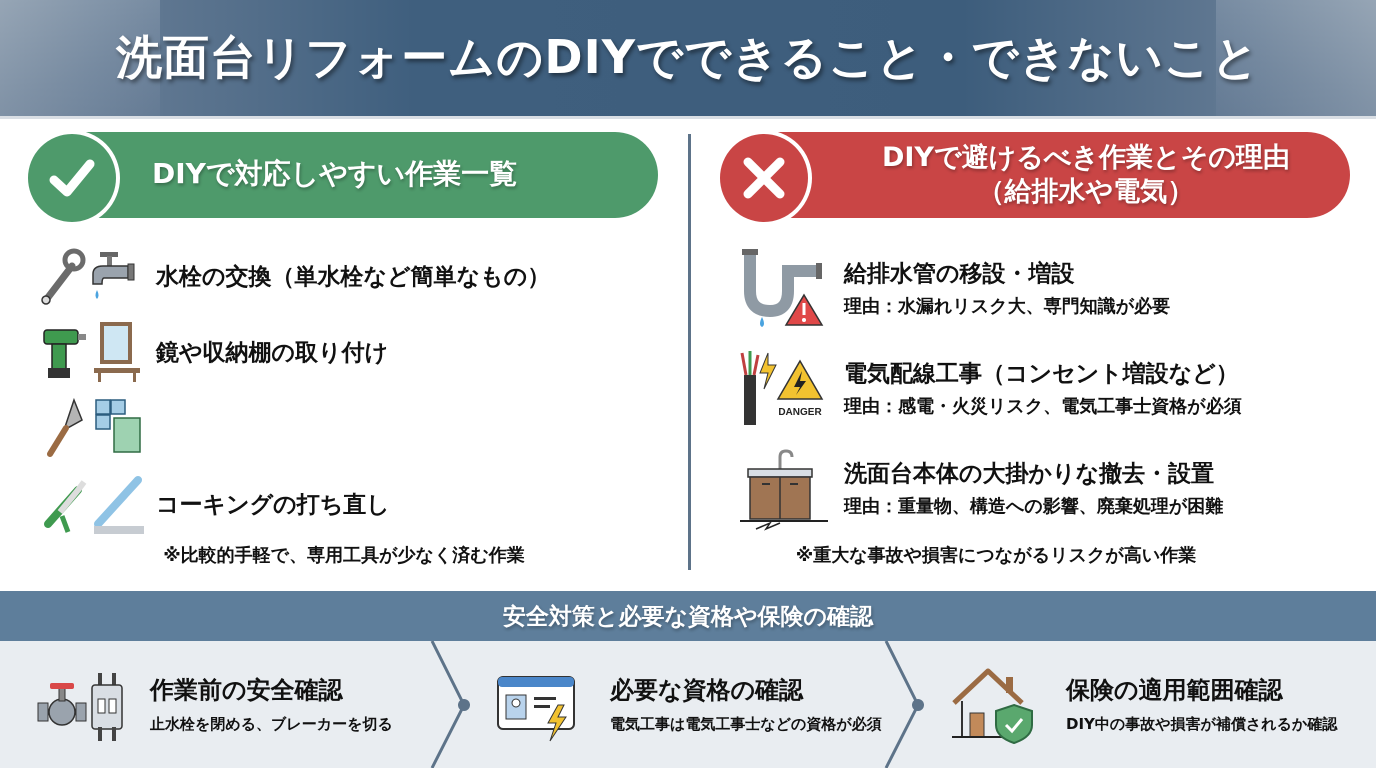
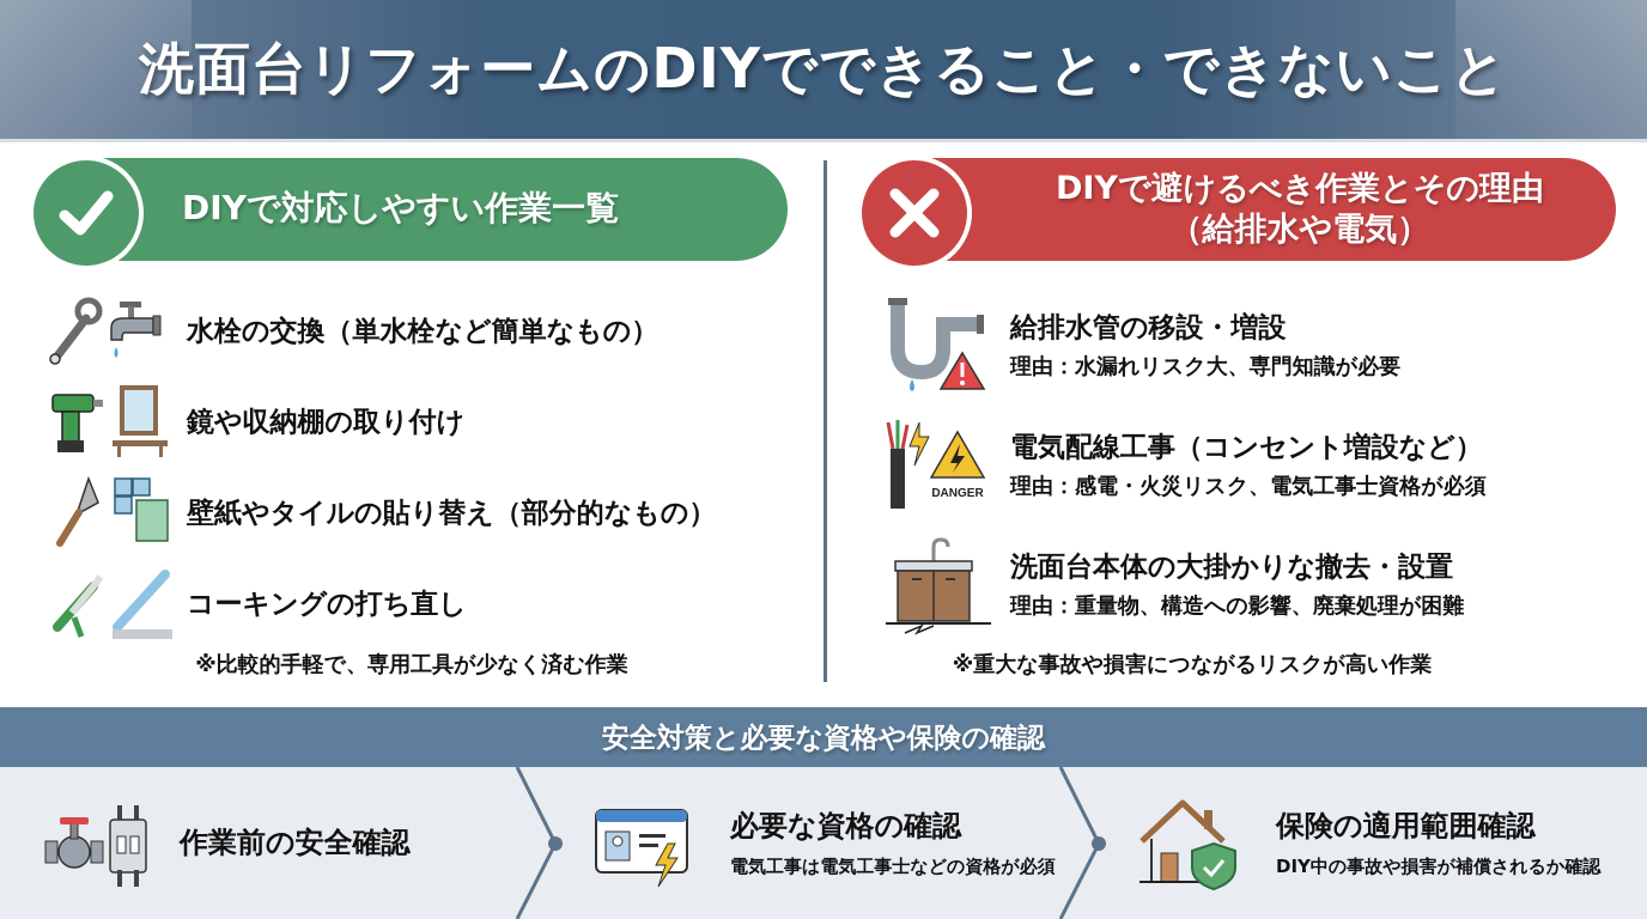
  洗面台リフォームのDIYでできること・できないこと
  DIYで対応しやすい作業一覧
  水栓の交換（単水栓など簡単なもの）
  鏡や収納棚の取り付け
+ 壁紙やタイルの貼り替え（部分的なもの）
  コーキングの打ち直し
  ※比較的手軽で、専用工具が少なく済む作業
  DIYで避けるべき作業とその理由
  （給排水や電気）
  給排水管の移設・増設
  理由：水漏れリスク大、専門知識が必要
  DANGER
  電気配線工事（コンセント増設など）
  理由：感電・火災リスク、電気工事士資格が必須
  洗面台本体の大掛かりな撤去・設置
  理由：重量物、構造への影響、廃棄処理が困難
  ※重大な事故や損害につながるリスクが高い作業
  安全対策と必要な資格や保険の確認
  作業前の安全確認
- 止水栓を閉める、ブレーカーを切る
  必要な資格の確認
  電気工事は電気工事士などの資格が必須
  保険の適用範囲確認
  DIY中の事故や損害が補償されるか確認
